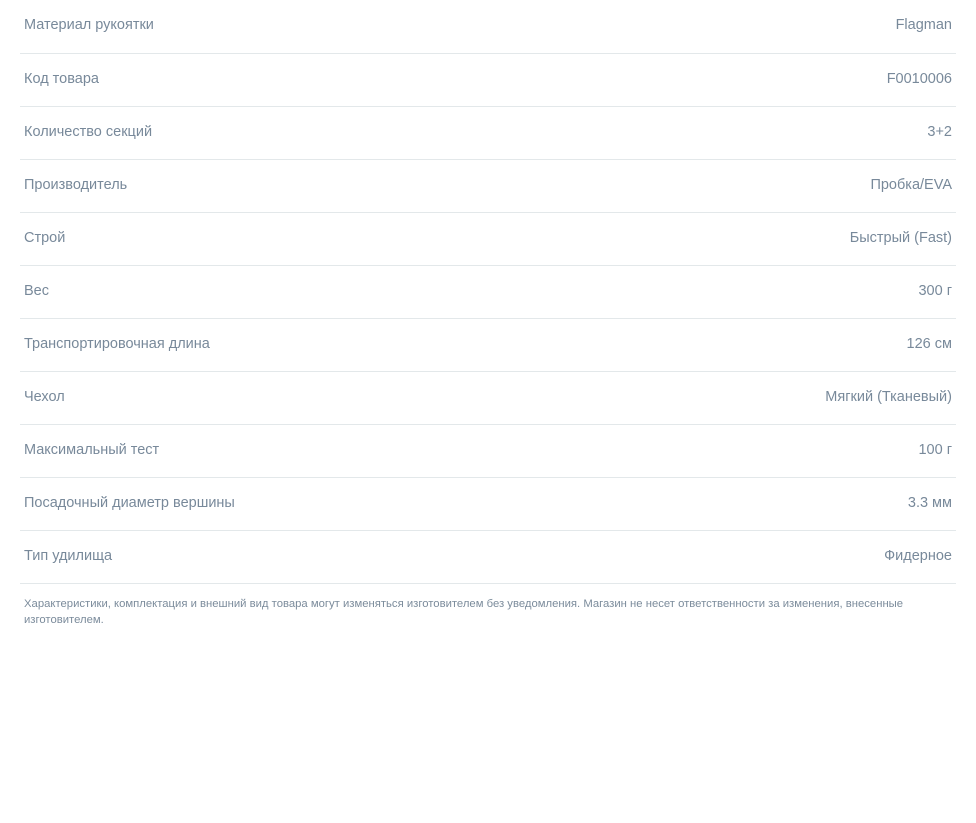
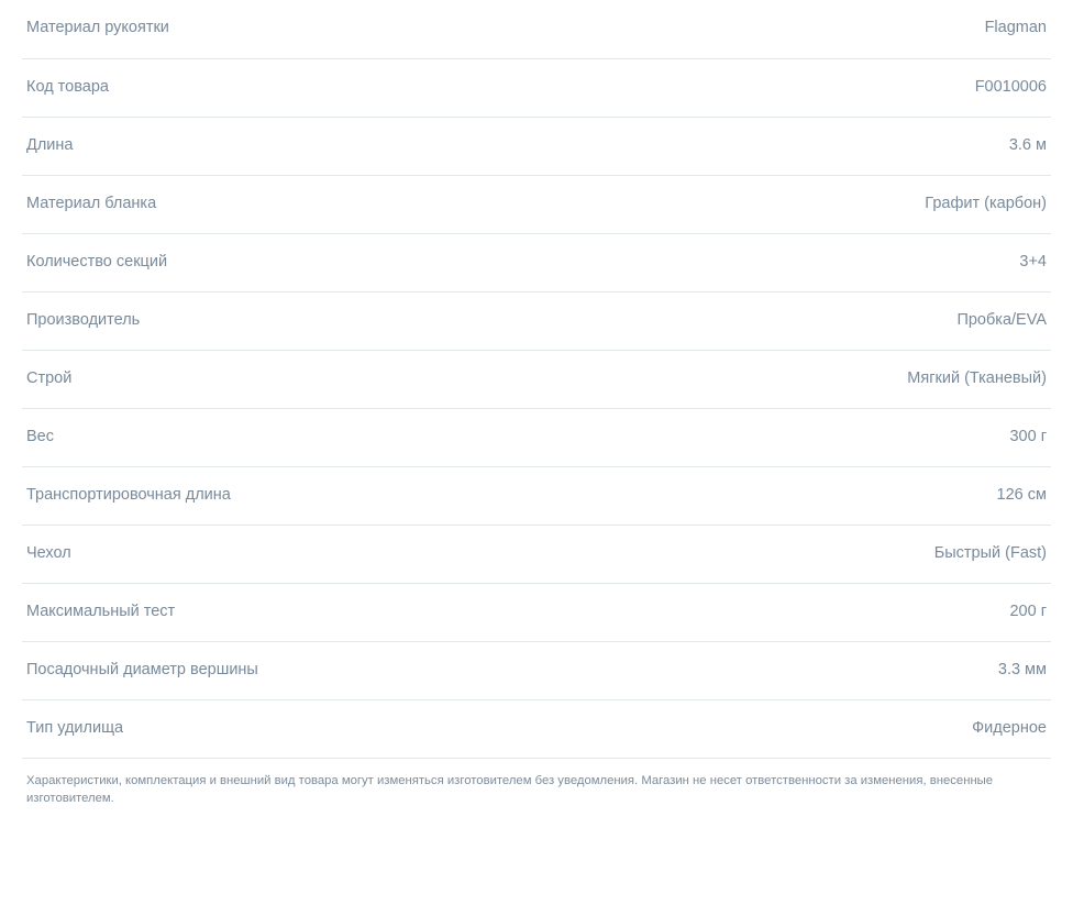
  Материал рукоятки	Flagman
  Код товара	F0010006
+ Длина	3.6 м
+ Материал бланка	Графит (карбон)
- Количество секций	3+2
+ Количество секций	3+4
  Производитель	Пробка/EVA
- Строй	Быстрый (Fast)
+ Строй	Мягкий (Тканевый)
  Вес	300 г
  Транспортировочная длина	126 см
- Чехол	Мягкий (Тканевый)
+ Чехол	Быстрый (Fast)
- Максимальный тест	100 г
+ Максимальный тест	200 г
  Посадочный диаметр вершины	3.3 мм
  Тип удилища	Фидерное
  Характеристики, комплектация и внешний вид товара могут изменяться изготовителем без уведомления. Магазин не несет ответственности за изменения, внесенные изготовителем.
